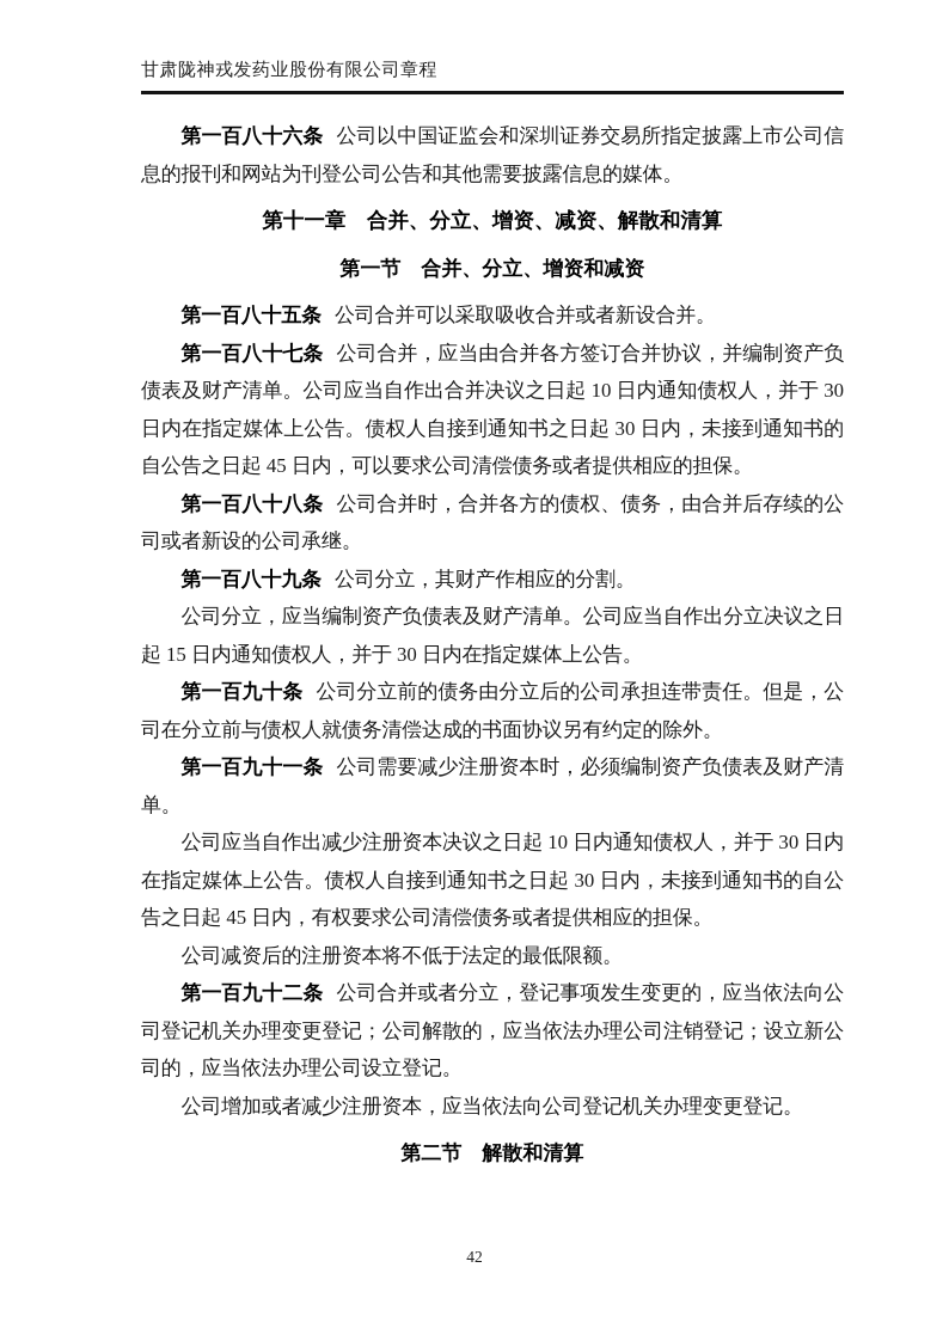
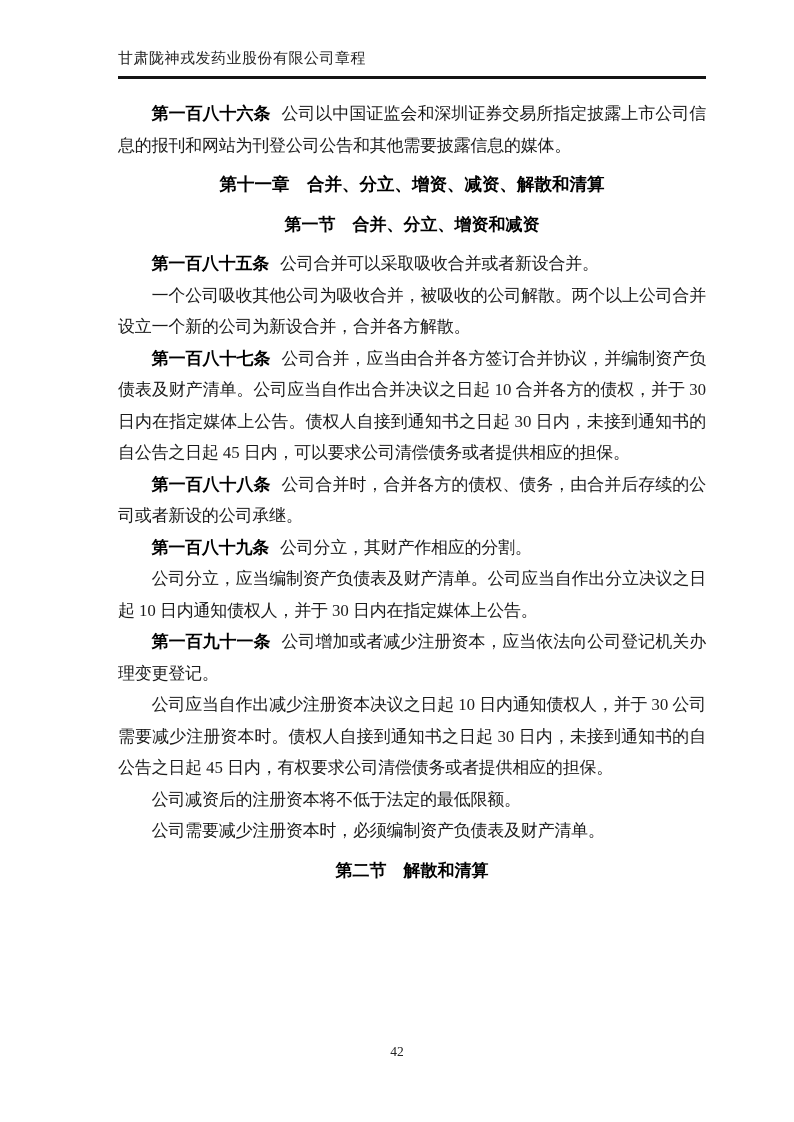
  甘肃陇神戎发药业股份有限公司章程
  第一百八十六条 公司以中国证监会和深圳证券交易所指定披露上市公司信息的报刊和网站为刊登公司公告和其他需要披露信息的媒体。
  第十一章 合并、分立、增资、减资、解散和清算
  第一节 合并、分立、增资和减资
  第一百八十五条 公司合并可以采取吸收合并或者新设合并。
+ 一个公司吸收其他公司为吸收合并，被吸收的公司解散。两个以上公司合并设立一个新的公司为新设合并，合并各方解散。
- 第一百八十七条 公司合并，应当由合并各方签订合并协议，并编制资产负债表及财产清单。公司应当自作出合并决议之日起 10 日内通知债权人，并于 30 日内在指定媒体上公告。债权人自接到通知书之日起 30 日内，未接到通知书的自公告之日起 45 日内，可以要求公司清偿债务或者提供相应的担保。
+ 第一百八十七条 公司合并，应当由合并各方签订合并协议，并编制资产负债表及财产清单。公司应当自作出合并决议之日起 10 合并各方的债权，并于 30 日内在指定媒体上公告。债权人自接到通知书之日起 30 日内，未接到通知书的自公告之日起 45 日内，可以要求公司清偿债务或者提供相应的担保。
  第一百八十八条 公司合并时，合并各方的债权、债务，由合并后存续的公司或者新设的公司承继。
  第一百八十九条 公司分立，其财产作相应的分割。
- 公司分立，应当编制资产负债表及财产清单。公司应当自作出分立决议之日起 15 日内通知债权人，并于 30 日内在指定媒体上公告。
+ 公司分立，应当编制资产负债表及财产清单。公司应当自作出分立决议之日起 10 日内通知债权人，并于 30 日内在指定媒体上公告。
- 第一百九十条 公司分立前的债务由分立后的公司承担连带责任。但是，公司在分立前与债权人就债务清偿达成的书面协议另有约定的除外。
- 第一百九十一条 公司需要减少注册资本时，必须编制资产负债表及财产清单。
+ 第一百九十一条 公司增加或者减少注册资本，应当依法向公司登记机关办理变更登记。
- 公司应当自作出减少注册资本决议之日起 10 日内通知债权人，并于 30 日内在指定媒体上公告。债权人自接到通知书之日起 30 日内，未接到通知书的自公告之日起 45 日内，有权要求公司清偿债务或者提供相应的担保。
+ 公司应当自作出减少注册资本决议之日起 10 日内通知债权人，并于 30 公司需要减少注册资本时。债权人自接到通知书之日起 30 日内，未接到通知书的自公告之日起 45 日内，有权要求公司清偿债务或者提供相应的担保。
  公司减资后的注册资本将不低于法定的最低限额。
- 第一百九十二条 公司合并或者分立，登记事项发生变更的，应当依法向公司登记机关办理变更登记；公司解散的，应当依法办理公司注销登记；设立新公司的，应当依法办理公司设立登记。
- 公司增加或者减少注册资本，应当依法向公司登记机关办理变更登记。
+ 公司需要减少注册资本时，必须编制资产负债表及财产清单。
  第二节 解散和清算
  42
